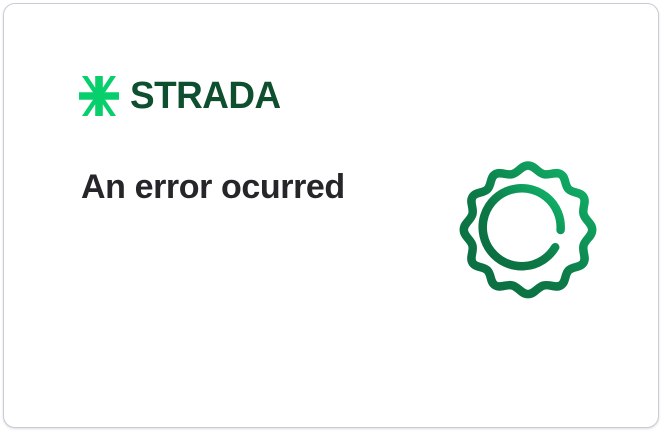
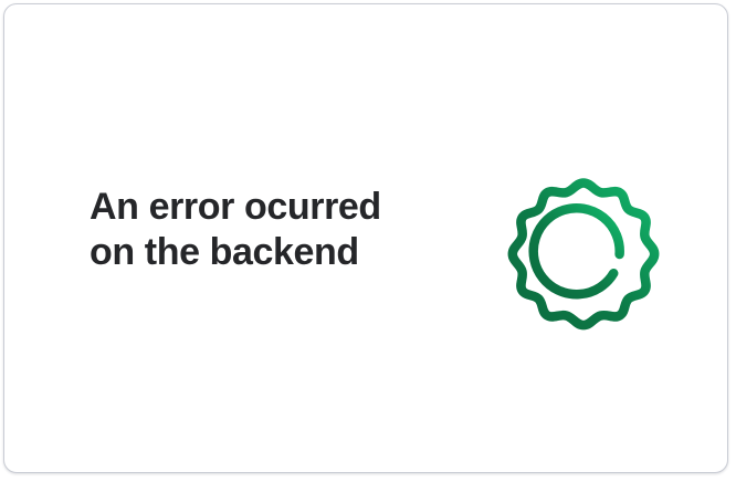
- STRADA
  An error ocurred
+ on the backend
